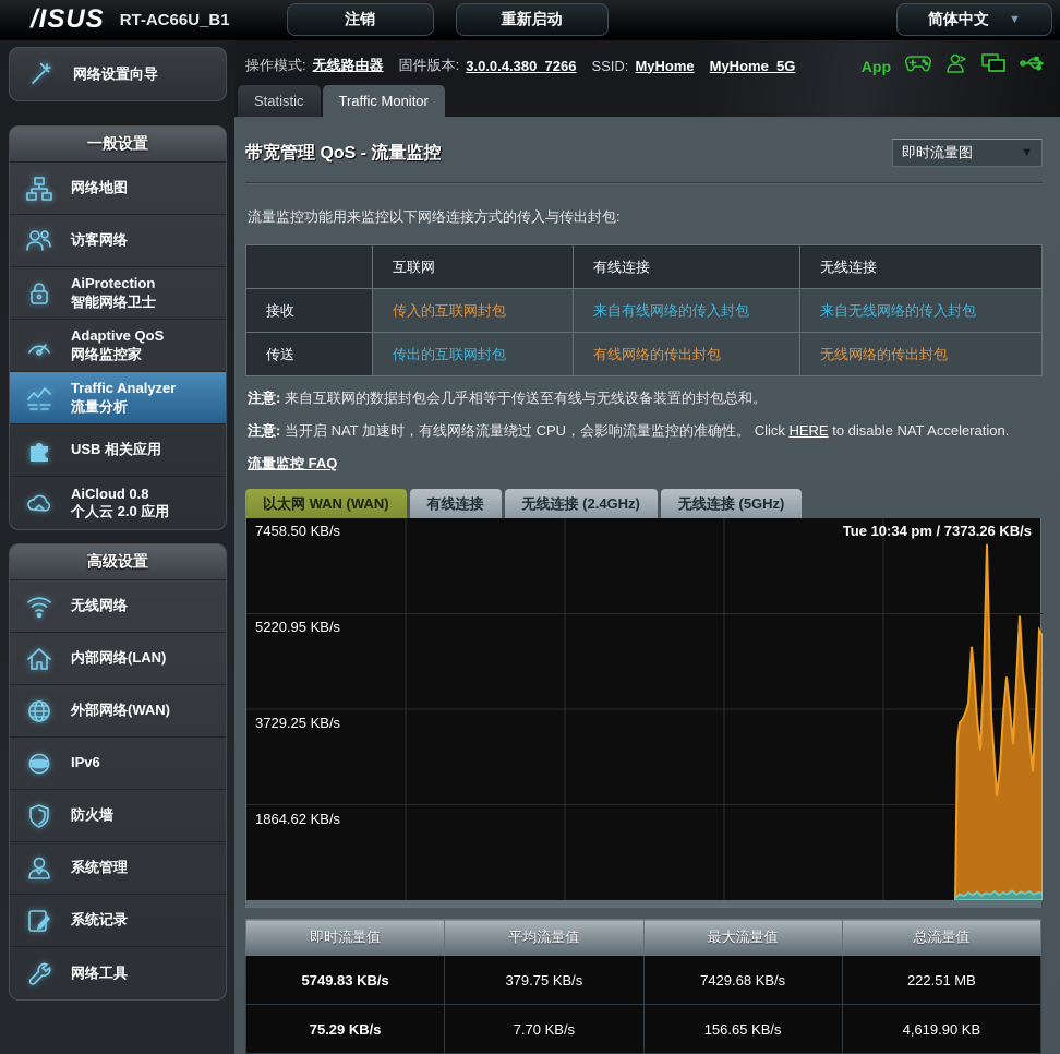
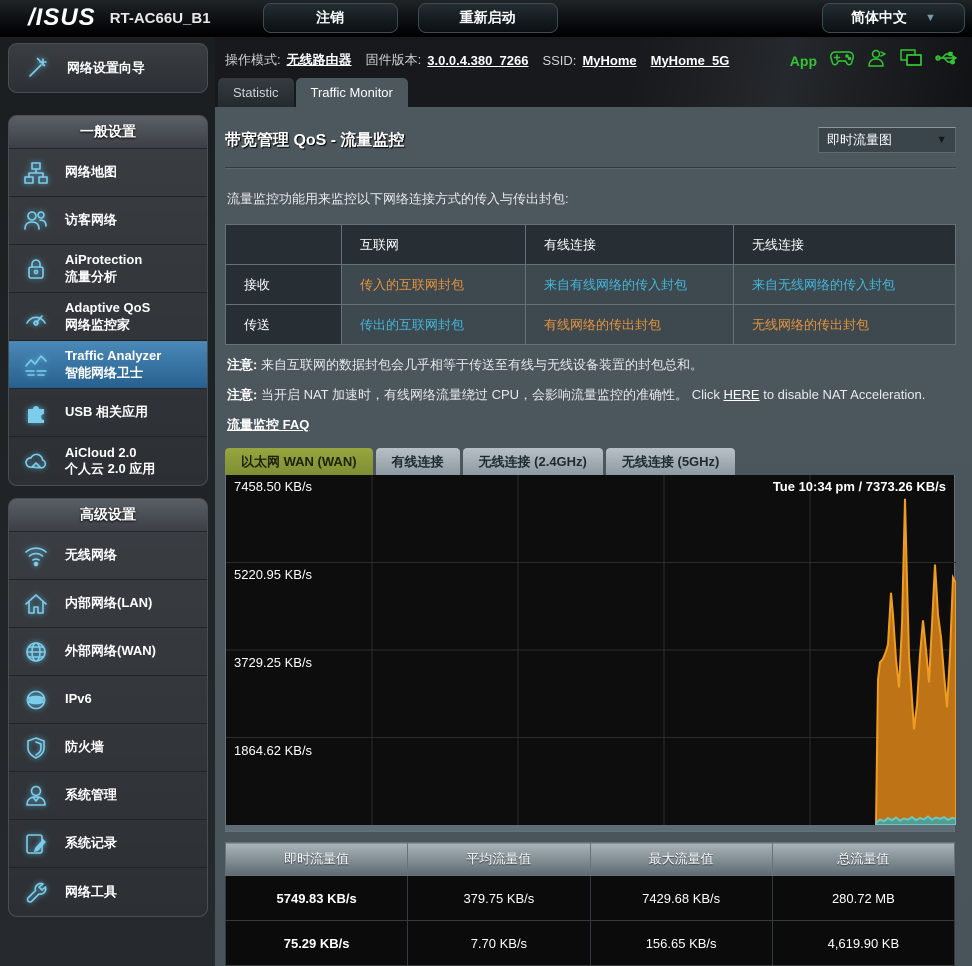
  /ISUS
  RT-AC66U_B1
  注销
  重新启动
  简体中文
  ▼
  网络设置向导
  一般设置
  网络地图
  访客网络
  AiProtection
- 智能网络卫士
+ 流量分析
  Adaptive QoS
  网络监控家
  Traffic Analyzer
- 流量分析
+ 智能网络卫士
  USB 相关应用
- AiCloud 0.8
+ AiCloud 2.0
  个人云 2.0 应用
  高级设置
  无线网络
  内部网络(LAN)
  外部网络(WAN)
  IPv6
  防火墙
  系统管理
  系统记录
  网络工具
  操作模式:
  无线路由器
  固件版本:
  3.0.0.4.380_7266
  SSID:
  MyHome
  MyHome_5G
  App
  Statistic
  Traffic Monitor
  带宽管理 QoS - 流量监控
  即时流量图
  ▼
  流量监控功能用来监控以下网络连接方式的传入与传出封包:
  	互联网	有线连接	无线连接
  接收	传入的互联网封包	来自有线网络的传入封包	来自无线网络的传入封包
  传送	传出的互联网封包	有线网络的传出封包	无线网络的传出封包
  注意: 来自互联网的数据封包会几乎相等于传送至有线与无线设备装置的封包总和。
  注意: 当开启 NAT 加速时，有线网络流量绕过 CPU，会影响流量监控的准确性。 Click HERE to disable NAT Acceleration.
  流量监控 FAQ
  以太网 WAN (WAN)
  有线连接
  无线连接 (2.4GHz)
  无线连接 (5GHz)
  7458.50 KB/s
  5220.95 KB/s
  3729.25 KB/s
  1864.62 KB/s
  Tue 10:34 pm / 7373.26 KB/s
  即时流量值	平均流量值	最大流量值	总流量值
- 5749.83 KB/s	379.75 KB/s	7429.68 KB/s	222.51 MB
+ 5749.83 KB/s	379.75 KB/s	7429.68 KB/s	280.72 MB
  75.29 KB/s	7.70 KB/s	156.65 KB/s	4,619.90 KB
